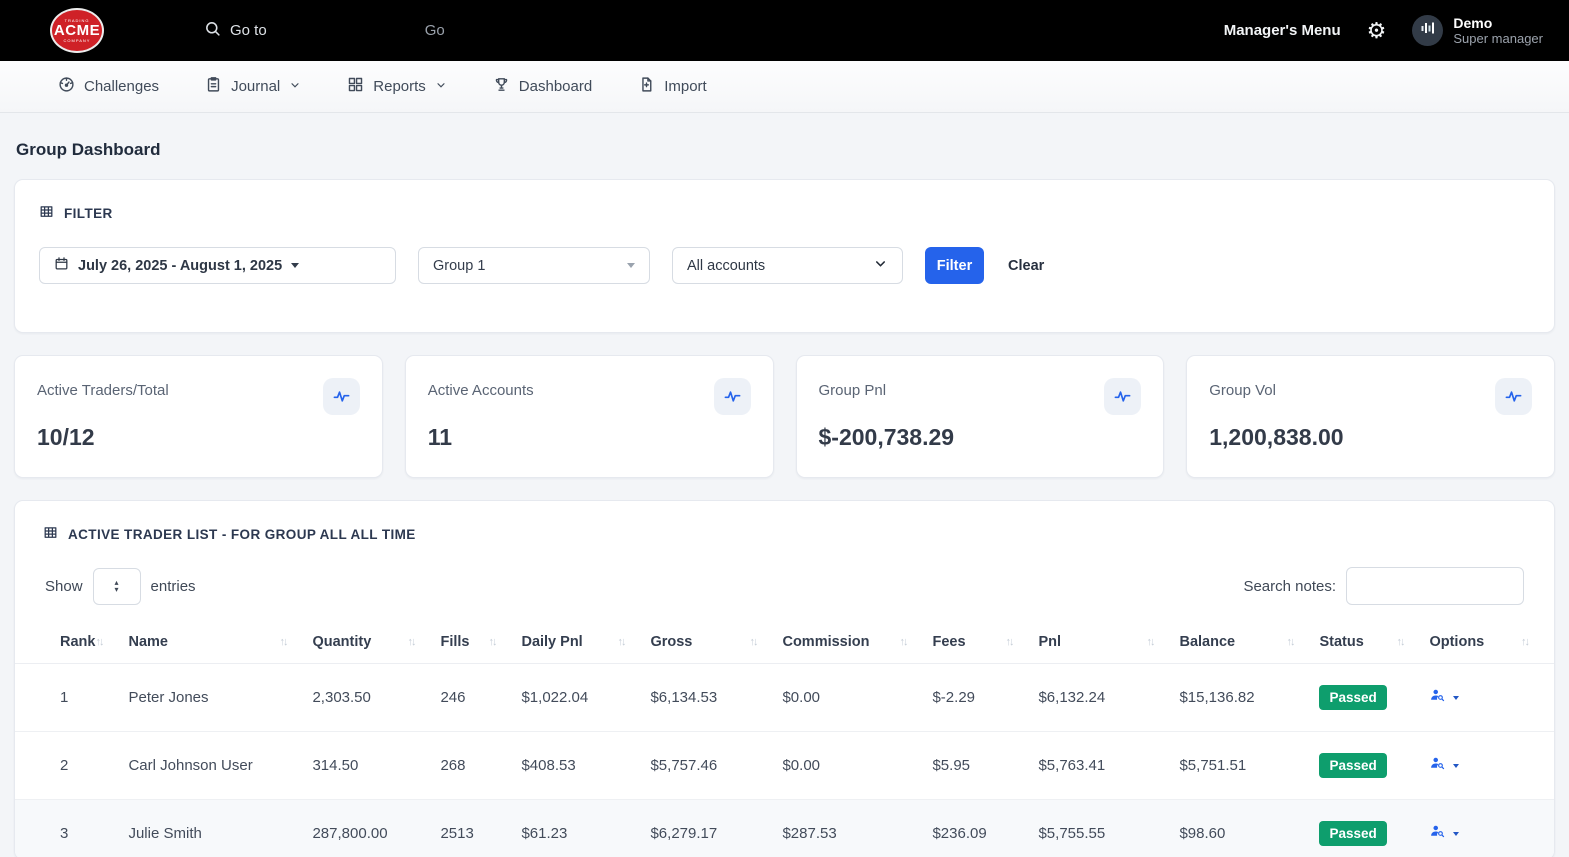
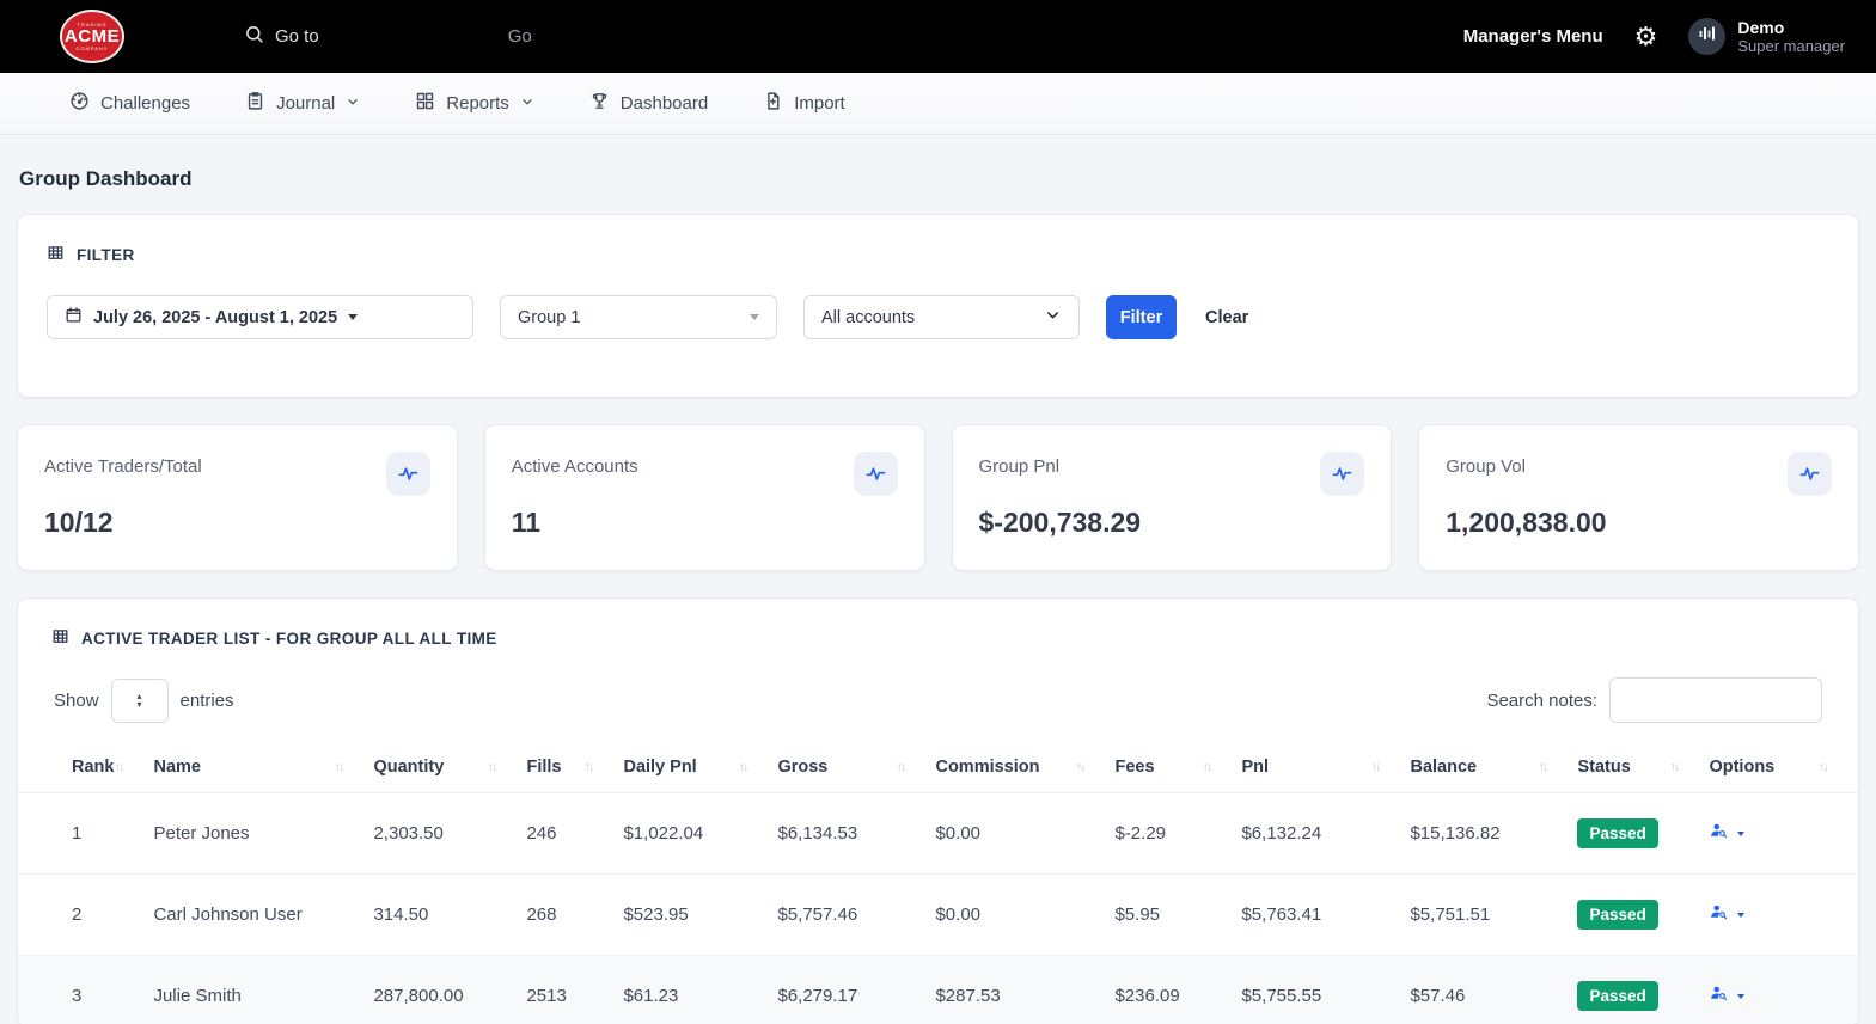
  ACME
  Go to
  Go
  Manager's Menu
  ⚙
  Demo
  Super manager
  Challenges
  Journal
  Reports
  Dashboard
  Import
  Group Dashboard
  FILTER
  July 26, 2025 - August 1, 2025
  Group 1
  All accounts
  Filter
  Clear
  Active Traders/Total
  10/12
  Active Accounts
  11
  Group Pnl
  $-200,738.29
  Group Vol
  1,200,838.00
  ACTIVE TRADER LIST - FOR GROUP ALL ALL TIME
  Show
  ▴
  ▾
  entries
  Search notes:
  Rank↑↓	Name ↑↓	Quantity ↑↓	Fills ↑↓	Daily Pnl ↑↓	Gross ↑↓	Commission ↑↓	Fees ↑↓	Pnl ↑↓	Balance ↑↓	Status ↑↓	Options ↑↓
  1	Peter Jones	2,303.50	246	$1,022.04	$6,134.53	$0.00	$-2.29	$6,132.24	$15,136.82	Passed
- 2	Carl Johnson User	314.50	268	$408.53	$5,757.46	$0.00	$5.95	$5,763.41	$5,751.51	Passed
+ 2	Carl Johnson User	314.50	268	$523.95	$5,757.46	$0.00	$5.95	$5,763.41	$5,751.51	Passed
- 3	Julie Smith	287,800.00	2513	$61.23	$6,279.17	$287.53	$236.09	$5,755.55	$98.60	Passed
+ 3	Julie Smith	287,800.00	2513	$61.23	$6,279.17	$287.53	$236.09	$5,755.55	$57.46	Passed
